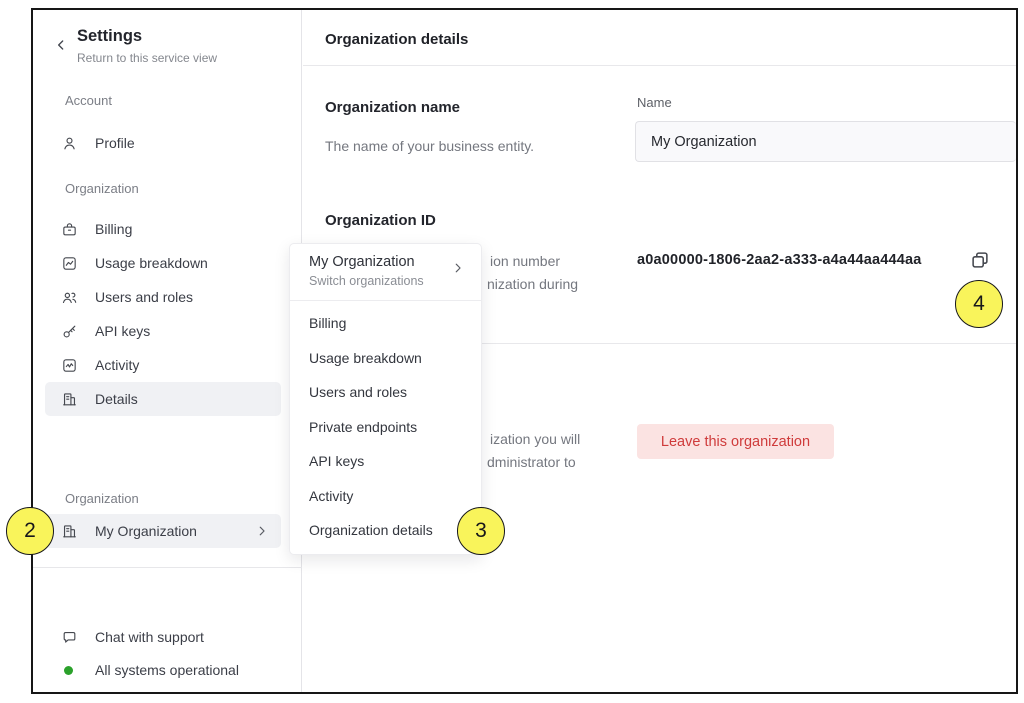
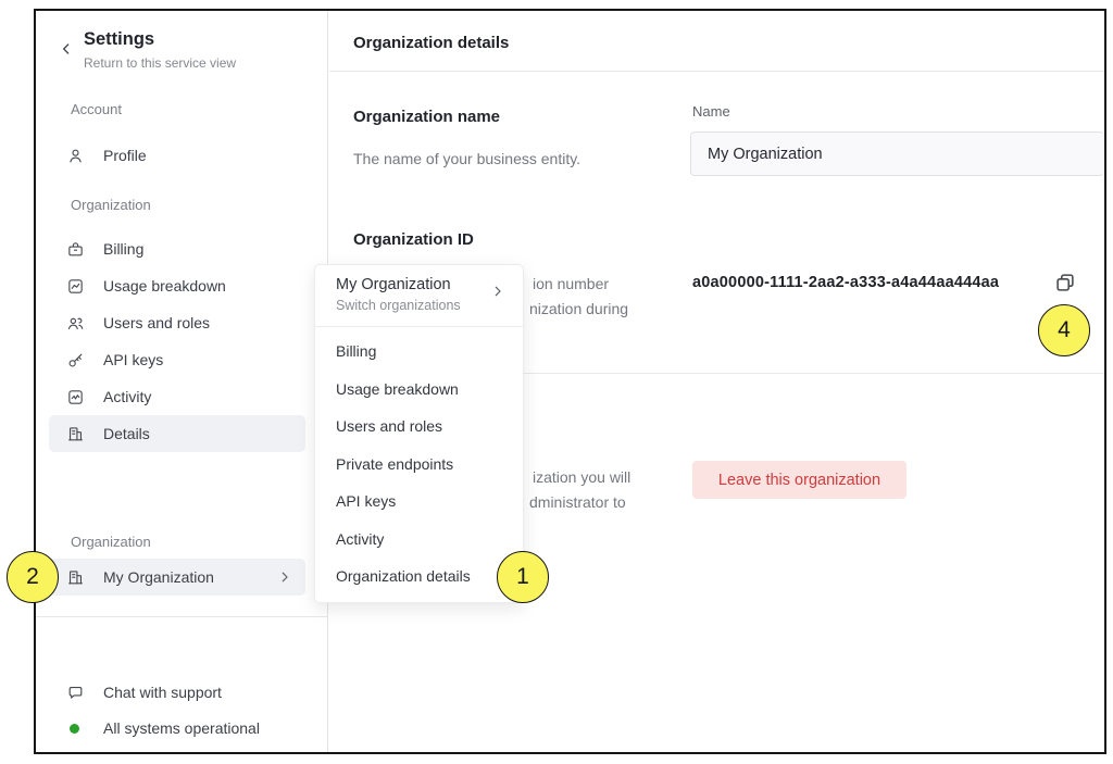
  Settings
  Return to this service view
  Account
  Profile
  Organization
  Billing
  Usage breakdown
  Users and roles
  API keys
  Activity
  Details
  Organization
  My Organization
  Chat with support
  All systems operational
  Organization details
  Organization name
  The name of your business entity.
  Name
  My Organization
  Organization ID
  ion number
  nization during
- a0a00000-1806-2aa2-a333-a4a44aa444aa
+ a0a00000-1111-2aa2-a333-a4a44aa444aa
  ization you will
  dministrator to
  Leave this organization
  My Organization
  Switch organizations
  Billing
  Usage breakdown
  Users and roles
  Private endpoints
  API keys
  Activity
  Organization details
  2
- 3
+ 1
  4
